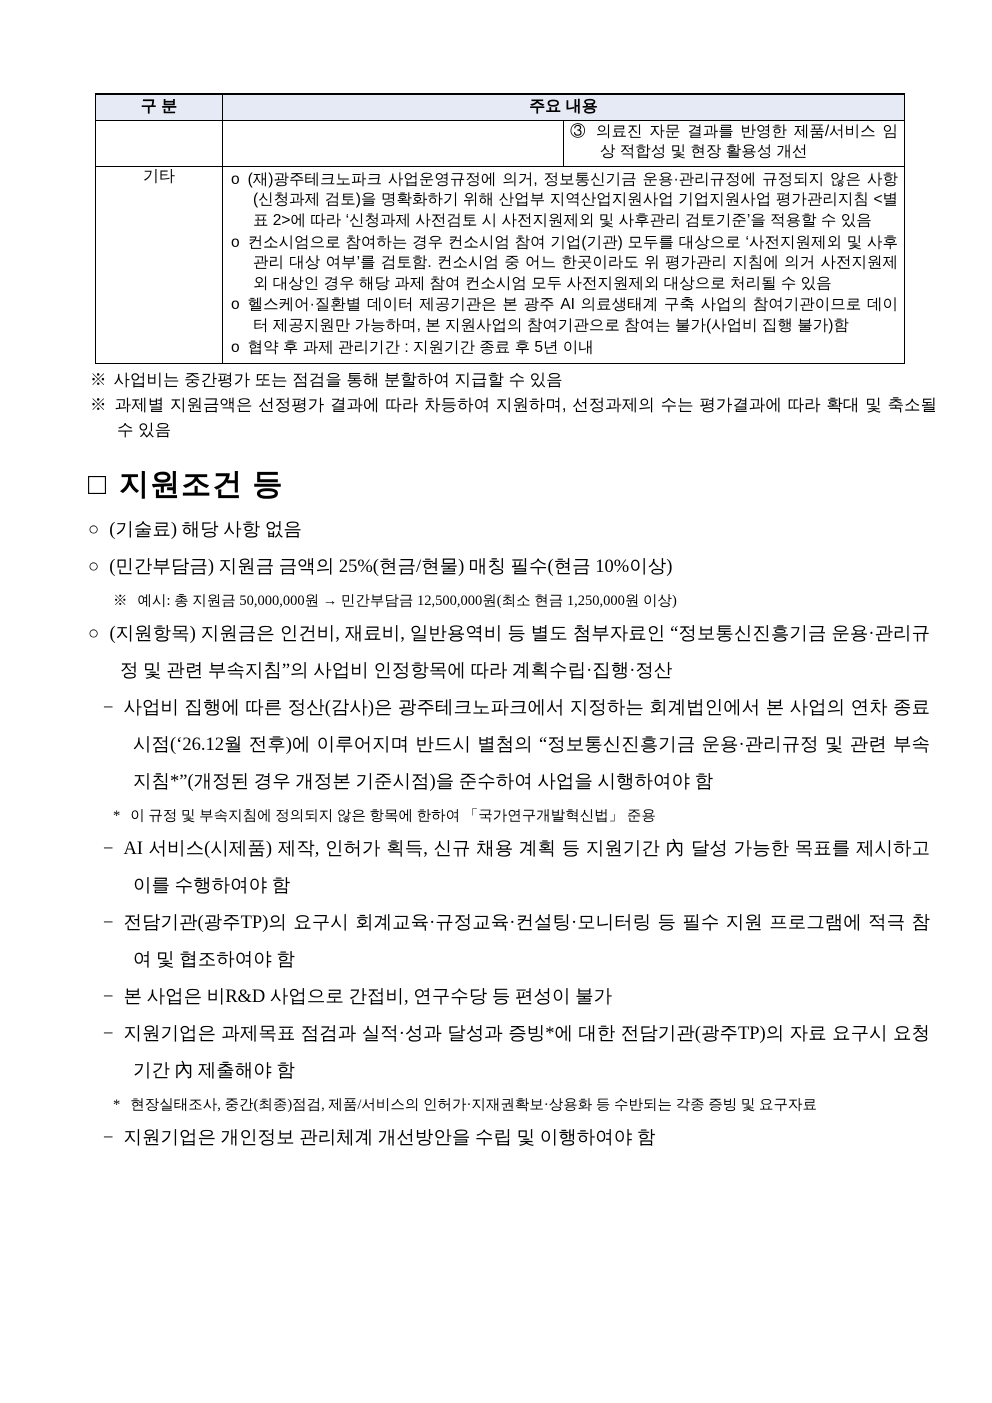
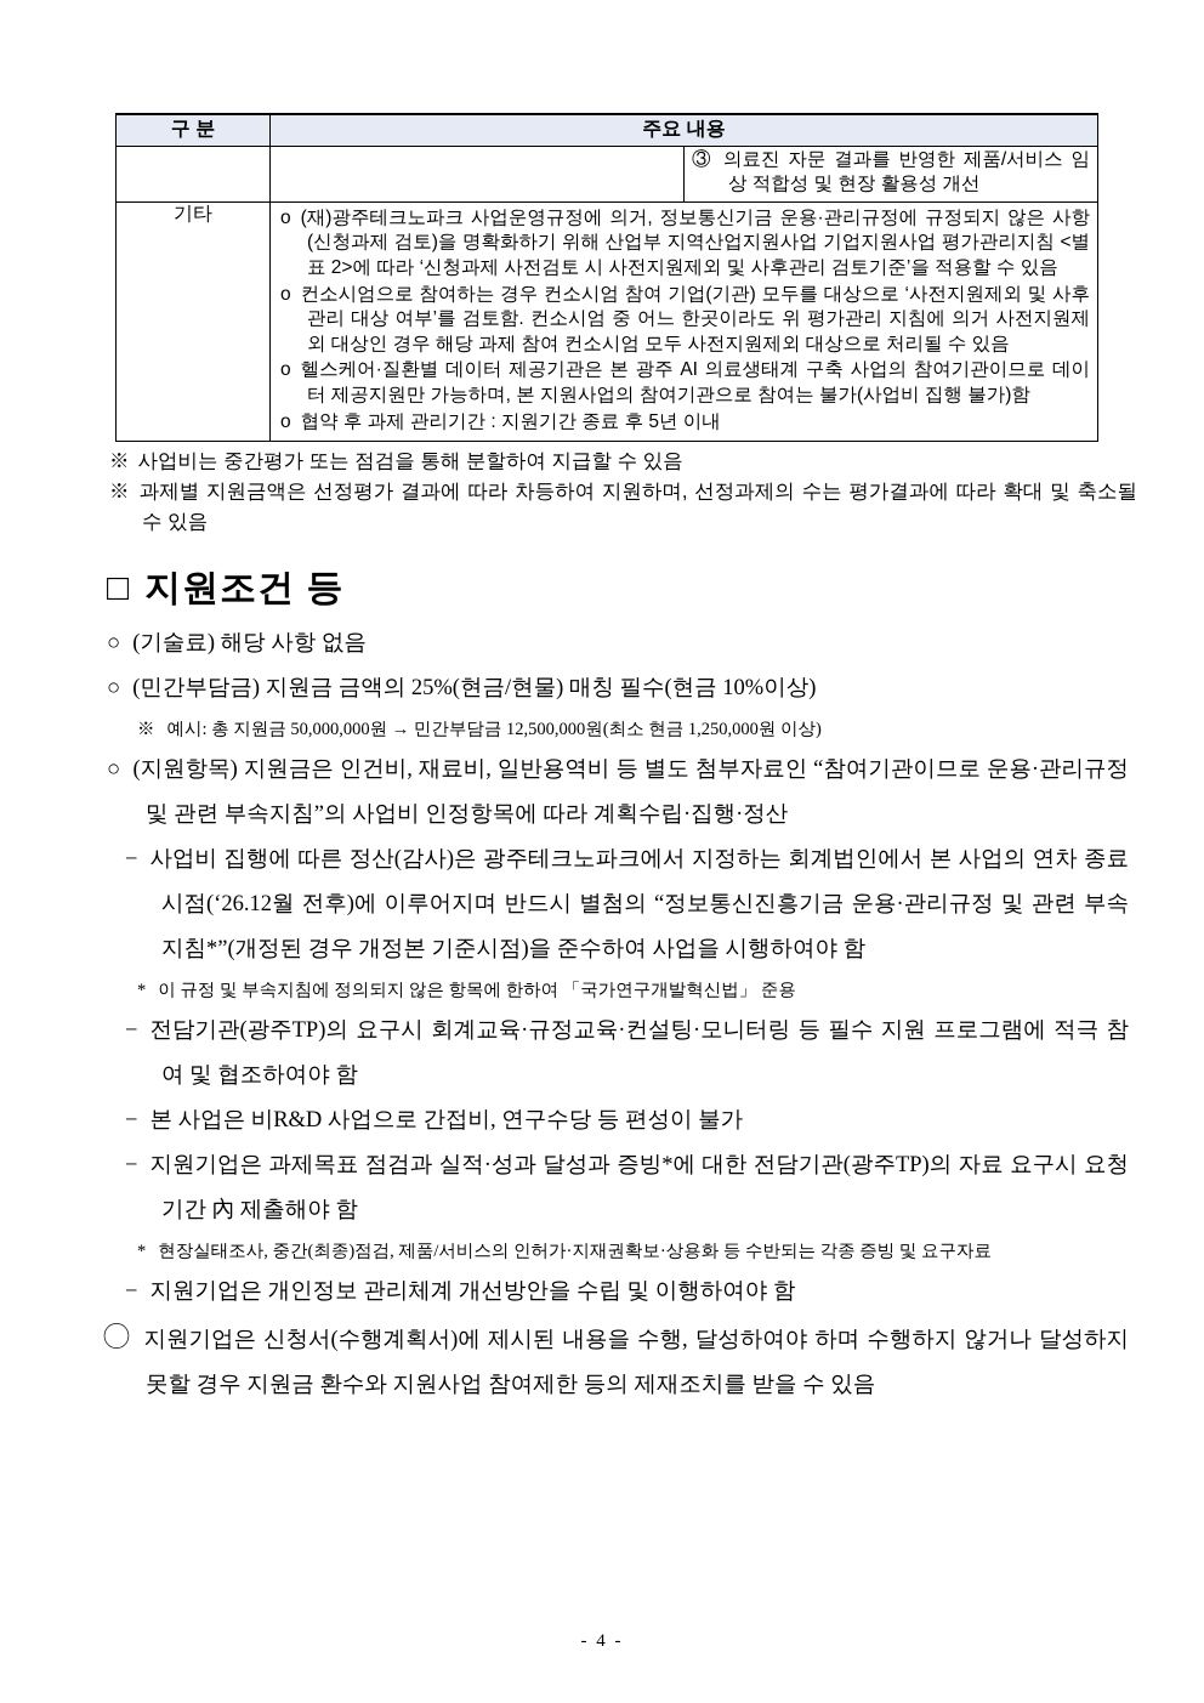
  구 분	주요 내용
  		③ 의료진 자문 결과를 반영한 제품/서비스 임상 적합성 및 현장 활용성 개선
  기타	o (재)광주테크노파크 사업운영규정에 의거, 정보통신기금 운용·관리규정에 규정되지 않은 사항(신청과제 검토)을 명확화하기 위해 산업부 지역산업지원사업 기업지원사업 평가관리지침 <별표 2>에 따라 ‘신청과제 사전검토 시 사전지원제외 및 사후관리 검토기준’을 적용할 수 있음 o 컨소시엄으로 참여하는 경우 컨소시엄 참여 기업(기관) 모두를 대상으로 ‘사전지원제외 및 사후관리 대상 여부’를 검토함. 컨소시엄 중 어느 한곳이라도 위 평가관리 지침에 의거 사전지원제외 대상인 경우 해당 과제 참여 컨소시엄 모두 사전지원제외 대상으로 처리될 수 있음 o 헬스케어·질환별 데이터 제공기관은 본 광주 AI 의료생태계 구축 사업의 참여기관이므로 데이터 제공지원만 가능하며, 본 지원사업의 참여기관으로 참여는 불가(사업비 집행 불가)함 o 협약 후 과제 관리기간 : 지원기간 종료 후 5년 이내
  ※ 사업비는 중간평가 또는 점검을 통해 분할하여 지급할 수 있음
  ※ 과제별 지원금액은 선정평가 결과에 따라 차등하여 지원하며, 선정과제의 수는 평가결과에 따라 확대 및 축소될 수 있음
  □ 지원조건 등
  ○ (기술료) 해당 사항 없음
  ○ (민간부담금) 지원금 금액의 25%(현금/현물) 매칭 필수(현금 10%이상)
  ※ 예시: 총 지원금 50,000,000원 → 민간부담금 12,500,000원(최소 현금 1,250,000원 이상)
- ○ (지원항목) 지원금은 인건비, 재료비, 일반용역비 등 별도 첨부자료인 “정보통신진흥기금 운용·관리규정 및 관련 부속지침”의 사업비 인정항목에 따라 계획수립·집행·정산
+ ○ (지원항목) 지원금은 인건비, 재료비, 일반용역비 등 별도 첨부자료인 “참여기관이므로 운용·관리규정 및 관련 부속지침”의 사업비 인정항목에 따라 계획수립·집행·정산
  − 사업비 집행에 따른 정산(감사)은 광주테크노파크에서 지정하는 회계법인에서 본 사업의 연차 종료시점(‘26.12월 전후)에 이루어지며 반드시 별첨의 “정보통신진흥기금 운용·관리규정 및 관련 부속지침*”(개정된 경우 개정본 기준시점)을 준수하여 사업을 시행하여야 함
  * 이 규정 및 부속지침에 정의되지 않은 항목에 한하여 「국가연구개발혁신법」 준용
- − AI 서비스(시제품) 제작, 인허가 획득, 신규 채용 계획 등 지원기간 內 달성 가능한 목표를 제시하고 이를 수행하여야 함
  − 전담기관(광주TP)의 요구시 회계교육·규정교육·컨설팅·모니터링 등 필수 지원 프로그램에 적극 참여 및 협조하여야 함
  − 본 사업은 비R&D 사업으로 간접비, 연구수당 등 편성이 불가
  − 지원기업은 과제목표 점검과 실적·성과 달성과 증빙*에 대한 전담기관(광주TP)의 자료 요구시 요청기간 內 제출해야 함
  * 현장실태조사, 중간(최종)점검, 제품/서비스의 인허가·지재권확보·상용화 등 수반되는 각종 증빙 및 요구자료
  − 지원기업은 개인정보 관리체계 개선방안을 수립 및 이행하여야 함
+ ◯ 지원기업은 신청서(수행계획서)에 제시된 내용을 수행, 달성하여야 하며 수행하지 않거나 달성하지 못할 경우 지원금 환수와 지원사업 참여제한 등의 제재조치를 받을 수 있음
+ - 4 -
